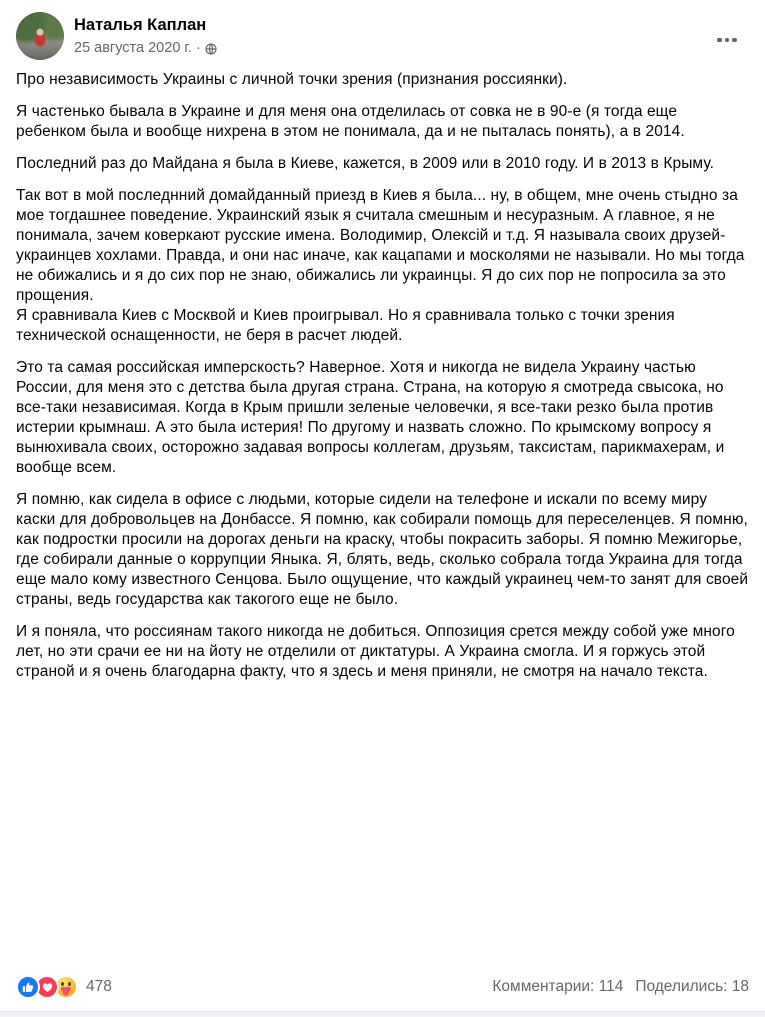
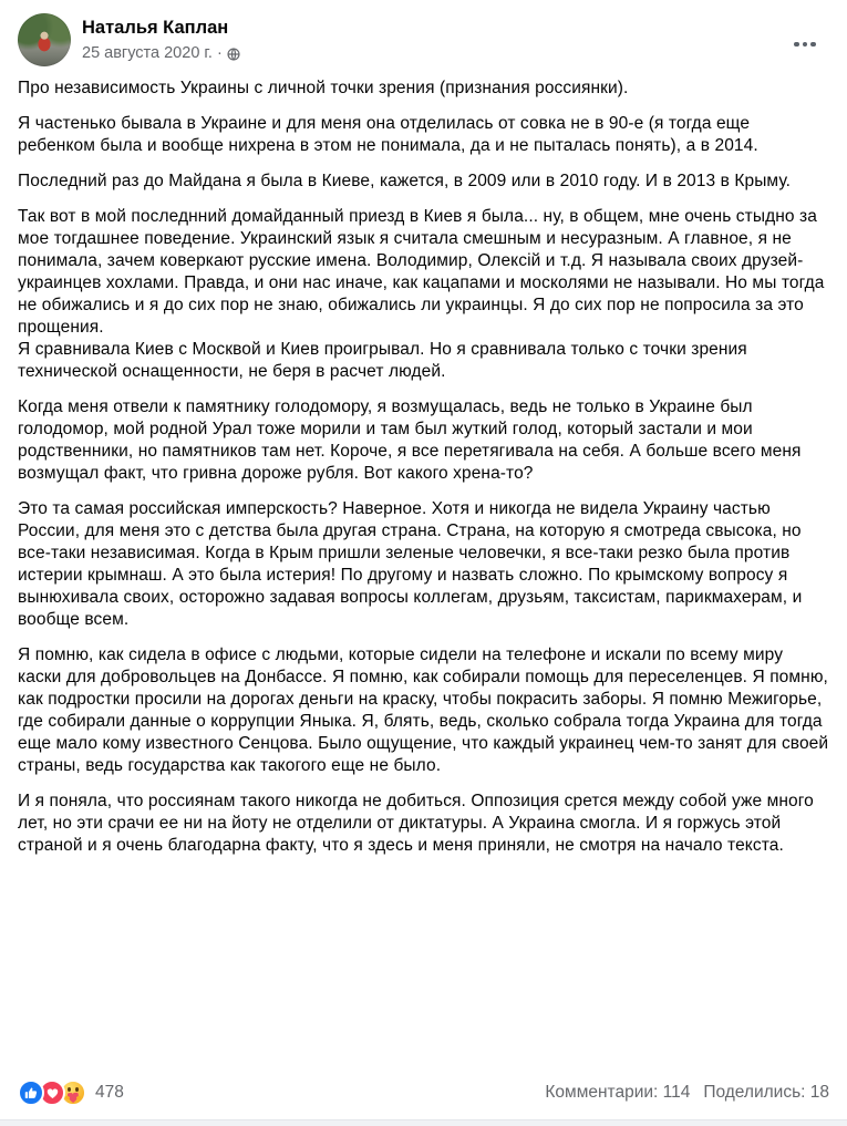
  Наталья Каплан
  25 августа 2020 г.
  ·
  Про независимость Украины с личной точки зрения (признания россиянки).
  Я частенько бывала в Украине и для меня она отделилась от совка не в 90-е (я тогда еще ребенком была и вообще нихрена в этом не понимала, да и не пыталась понять), а в 2014.
  Последний раз до Майдана я была в Киеве, кажется, в 2009 или в 2010 году. И в 2013 в Крыму.
  Так вот в мой последнний домайданный приезд в Киев я была... ну, в общем, мне очень стыдно за мое тогдашнее поведение. Украинский язык я считала смешным и несуразным. А главное, я не понимала, зачем коверкают русские имена. Володимир, Олексій и т.д. Я называла своих друзей-украинцев хохлами. Правда, и они нас иначе, как кацапами и москолями не называли. Но мы тогда не обижались и я до сих пор не знаю, обижались ли украинцы. Я до сих пор не попросила за это прощения.
  Я сравнивала Киев с Москвой и Киев проигрывал. Но я сравнивала только с точки зрения технической оснащенности, не беря в расчет людей.
+ Когда меня отвели к памятнику голодомору, я возмущалась, ведь не только в Украине был голодомор, мой родной Урал тоже морили и там был жуткий голод, который застали и мои родственники, но памятников там нет. Короче, я все перетягивала на себя. А больше всего меня возмущал факт, что гривна дороже рубля. Вот какого хрена-то?
  Это та самая российская имперскость? Наверное. Хотя и никогда не видела Украину частью России, для меня это с детства была другая страна. Страна, на которую я смотреда свысока, но все-таки независимая. Когда в Крым пришли зеленые человечки, я все-таки резко была против истерии крымнаш. А это была истерия! По другому и назвать сложно. По крымскому вопросу я вынюхивала своих, осторожно задавая вопросы коллегам, друзьям, таксистам, парикмахерам, и вообще всем.
  Я помню, как сидела в офисе с людьми, которые сидели на телефоне и искали по всему миру каски для добровольцев на Донбассе. Я помню, как собирали помощь для переселенцев. Я помню, как подростки просили на дорогах деньги на краску, чтобы покрасить заборы. Я помню Межигорье, где собирали данные о коррупции Яныка. Я, блять, ведь, сколько собрала тогда Украина для тогда еще мало кому известного Сенцова. Было ощущение, что каждый украинец чем-то занят для своей страны, ведь государства как такогого еще не было.
  И я поняла, что россиянам такого никогда не добиться. Оппозиция срется между собой уже много лет, но эти срачи ее ни на йоту не отделили от диктатуры. А Украина смогла. И я горжусь этой страной и я очень благодарна факту, что я здесь и меня приняли, не смотря на начало текста.
  478
  Комментарии: 114
  Поделились: 18
